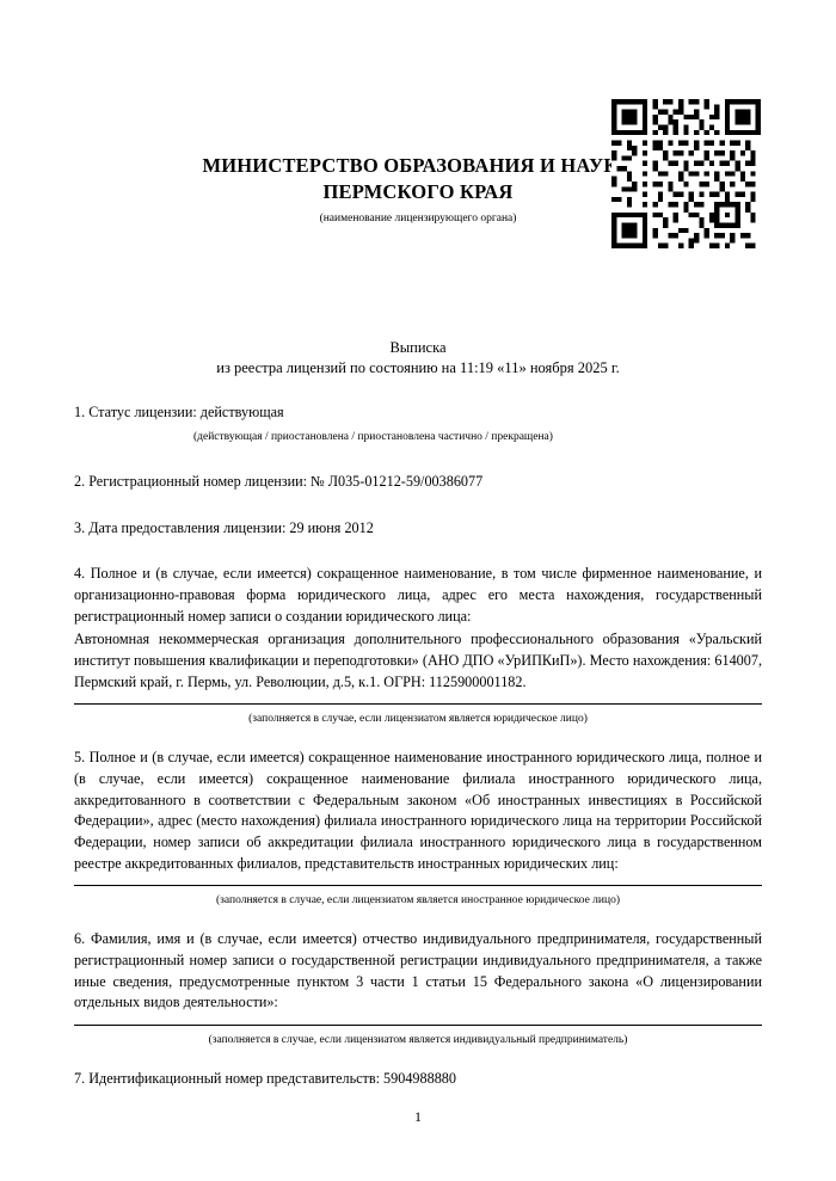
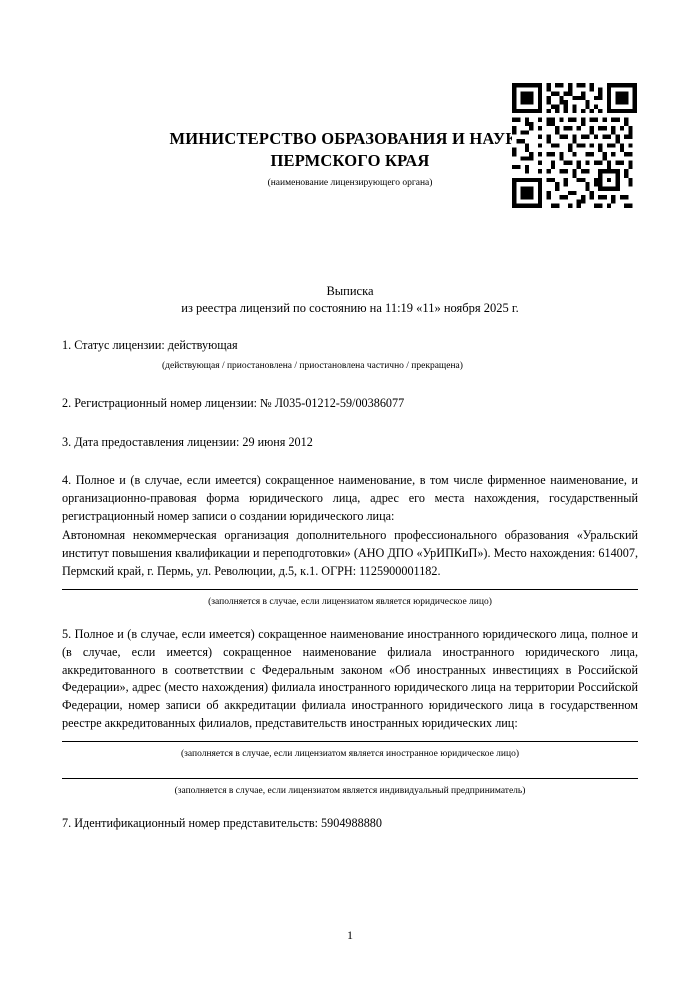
  МИНИСТЕРСТВО ОБРАЗОВАНИЯ И НАУК ПЕРМСКОГО КРАЯ
  (наименование лицензирующего органа)
  Выписка
  из реестра лицензий по состоянию на 11:19 «11» ноября 2025 г.
  1. Статус лицензии: действующая
  (действующая / приостановлена / приостановлена частично / прекращена)
  2. Регистрационный номер лицензии: № Л035-01212-59/00386077
  3. Дата предоставления лицензии: 29 июня 2012
  4. Полное и (в случае, если имеется) сокращенное наименование, в том числе фирменное наименование, и организационно-правовая форма юридического лица, адрес его места нахождения, государственный регистрационный номер записи о создании юридического лица:
  Автономная некоммерческая организация дополнительного профессионального образования «Уральский институт повышения квалификации и переподготовки» (АНО ДПО «УрИПКиП»). Место нахождения: 614007, Пермский край, г. Пермь, ул. Революции, д.5, к.1. ОГРН: 1125900001182.
  (заполняется в случае, если лицензиатом является юридическое лицо)
  5. Полное и (в случае, если имеется) сокращенное наименование иностранного юридического лица, полное и (в случае, если имеется) сокращенное наименование филиала иностранного юридического лица, аккредитованного в соответствии с Федеральным законом «Об иностранных инвестициях в Российской Федерации», адрес (место нахождения) филиала иностранного юридического лица на территории Российской Федерации, номер записи об аккредитации филиала иностранного юридического лица в государственном реестре аккредитованных филиалов, представительств иностранных юридических лиц:
  (заполняется в случае, если лицензиатом является иностранное юридическое лицо)
- 6. Фамилия, имя и (в случае, если имеется) отчество индивидуального предпринимателя, государственный регистрационный номер записи о государственной регистрации индивидуального предпринимателя, а также иные сведения, предусмотренные пунктом 3 части 1 статьи 15 Федерального закона «О лицензировании отдельных видов деятельности»:
  (заполняется в случае, если лицензиатом является индивидуальный предприниматель)
  7. Идентификационный номер представительств: 5904988880
  1
